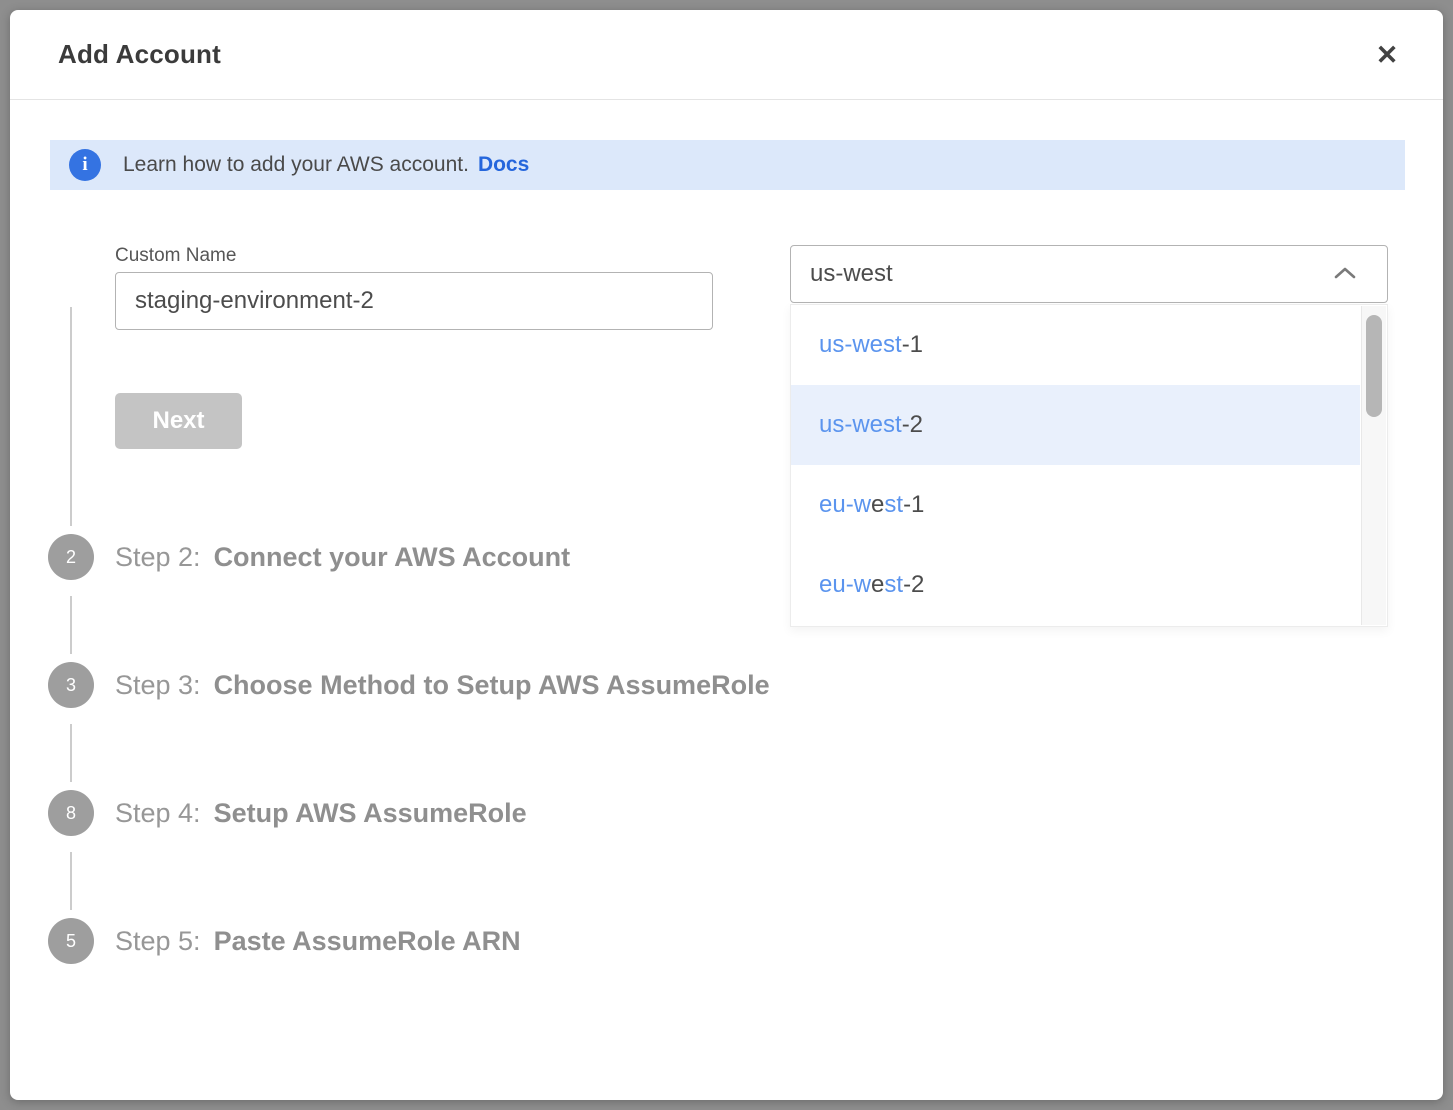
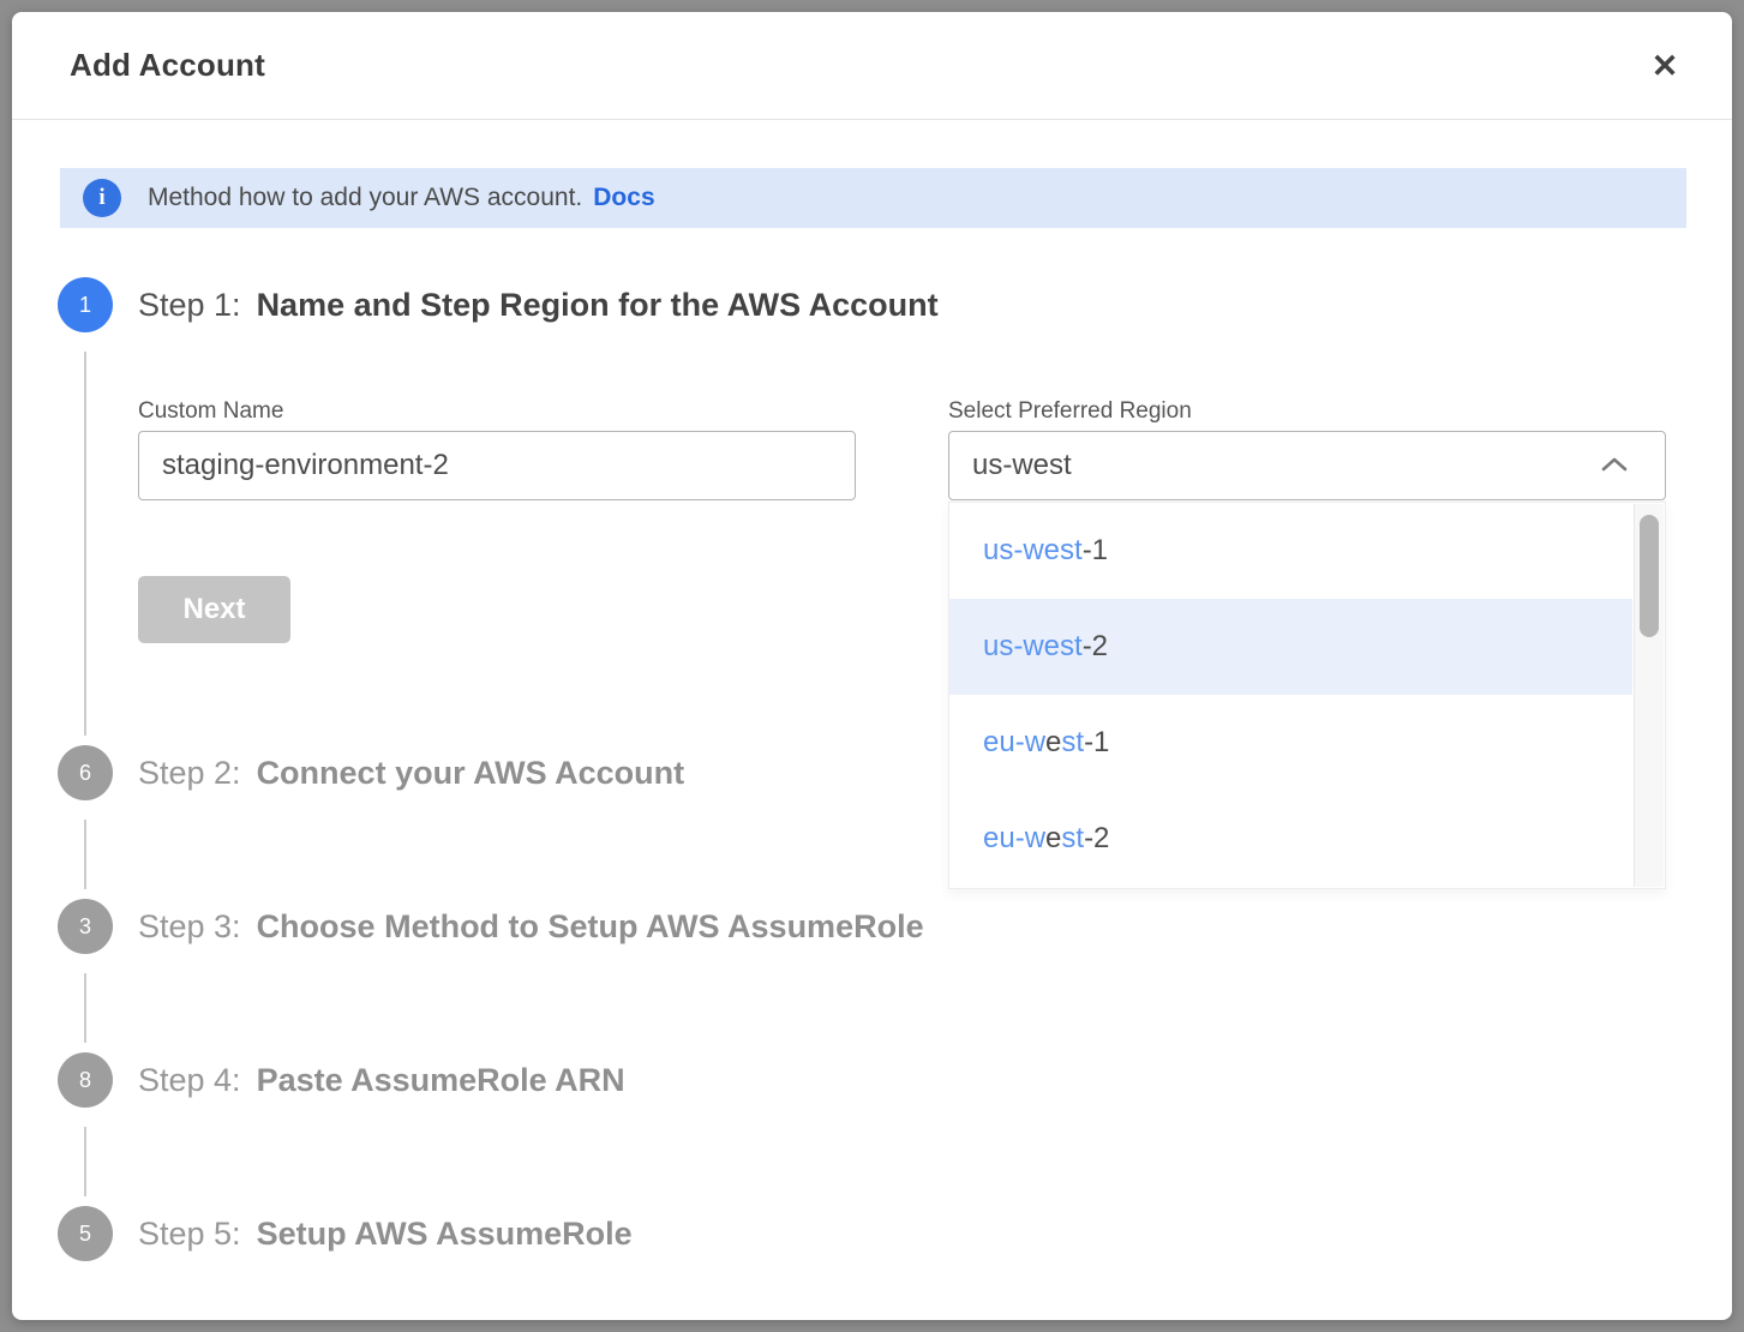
  Add Account
  ✕
  i
- Learn how to add your AWS account.
+ Method how to add your AWS account.
  Docs
+ 1
+ Step 1:
+ Name and Step Region for the AWS Account
  Custom Name
  staging-environment-2
  Next
+ Select Preferred Region
  us-west
  us-west
  -1
  us-west
  -2
  eu-w
  e
  st
  -1
  eu-w
  e
  st
  -2
- 2
+ 6
  Step 2:
  Connect your AWS Account
  3
  Step 3:
  Choose Method to Setup AWS AssumeRole
  8
  Step 4:
- Setup AWS AssumeRole
+ Paste AssumeRole ARN
  5
  Step 5:
- Paste AssumeRole ARN
+ Setup AWS AssumeRole
